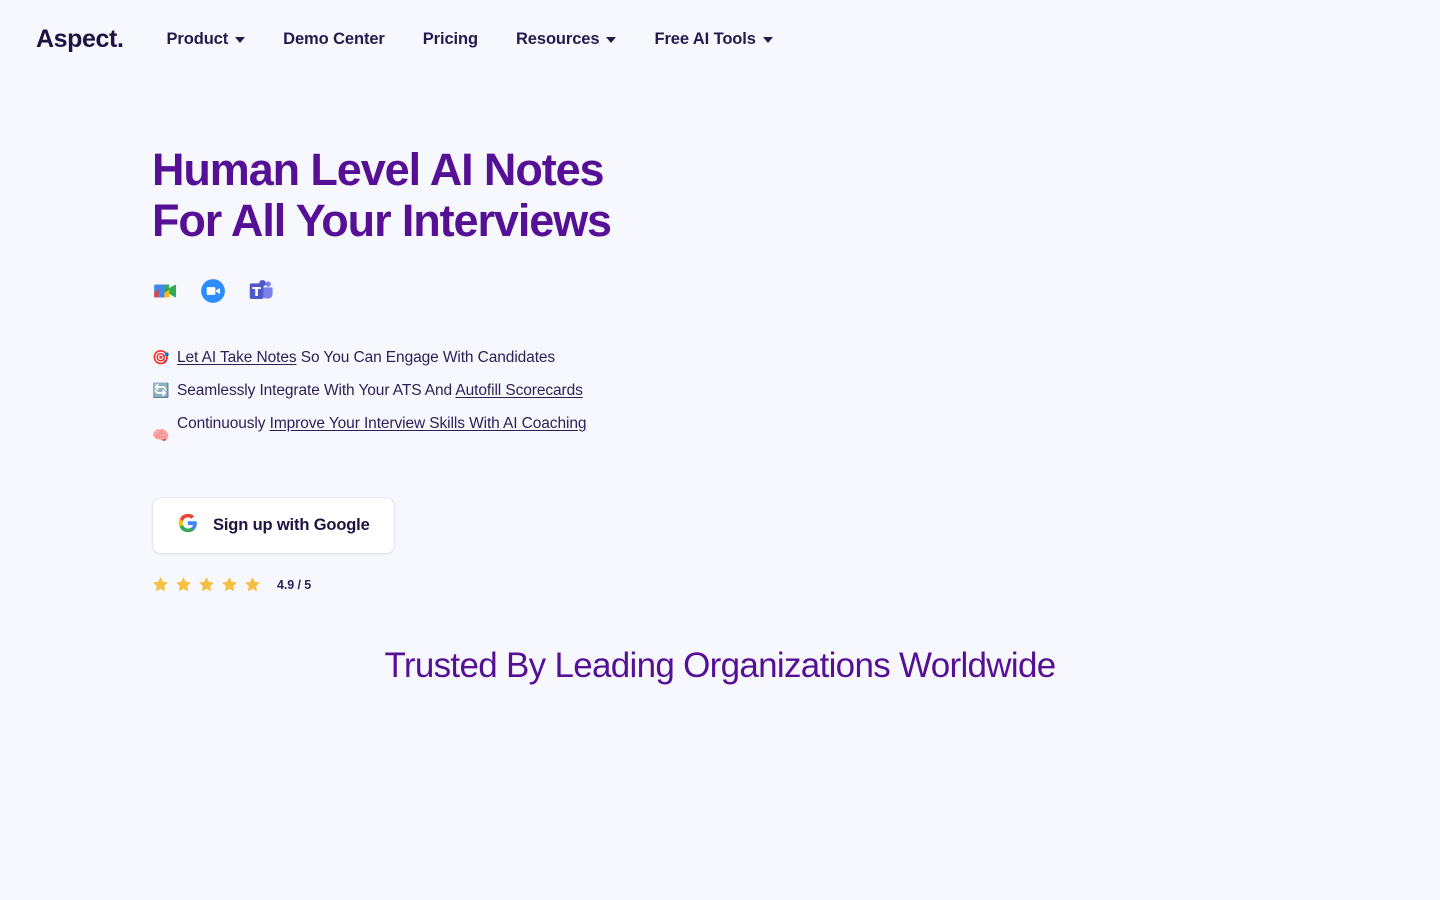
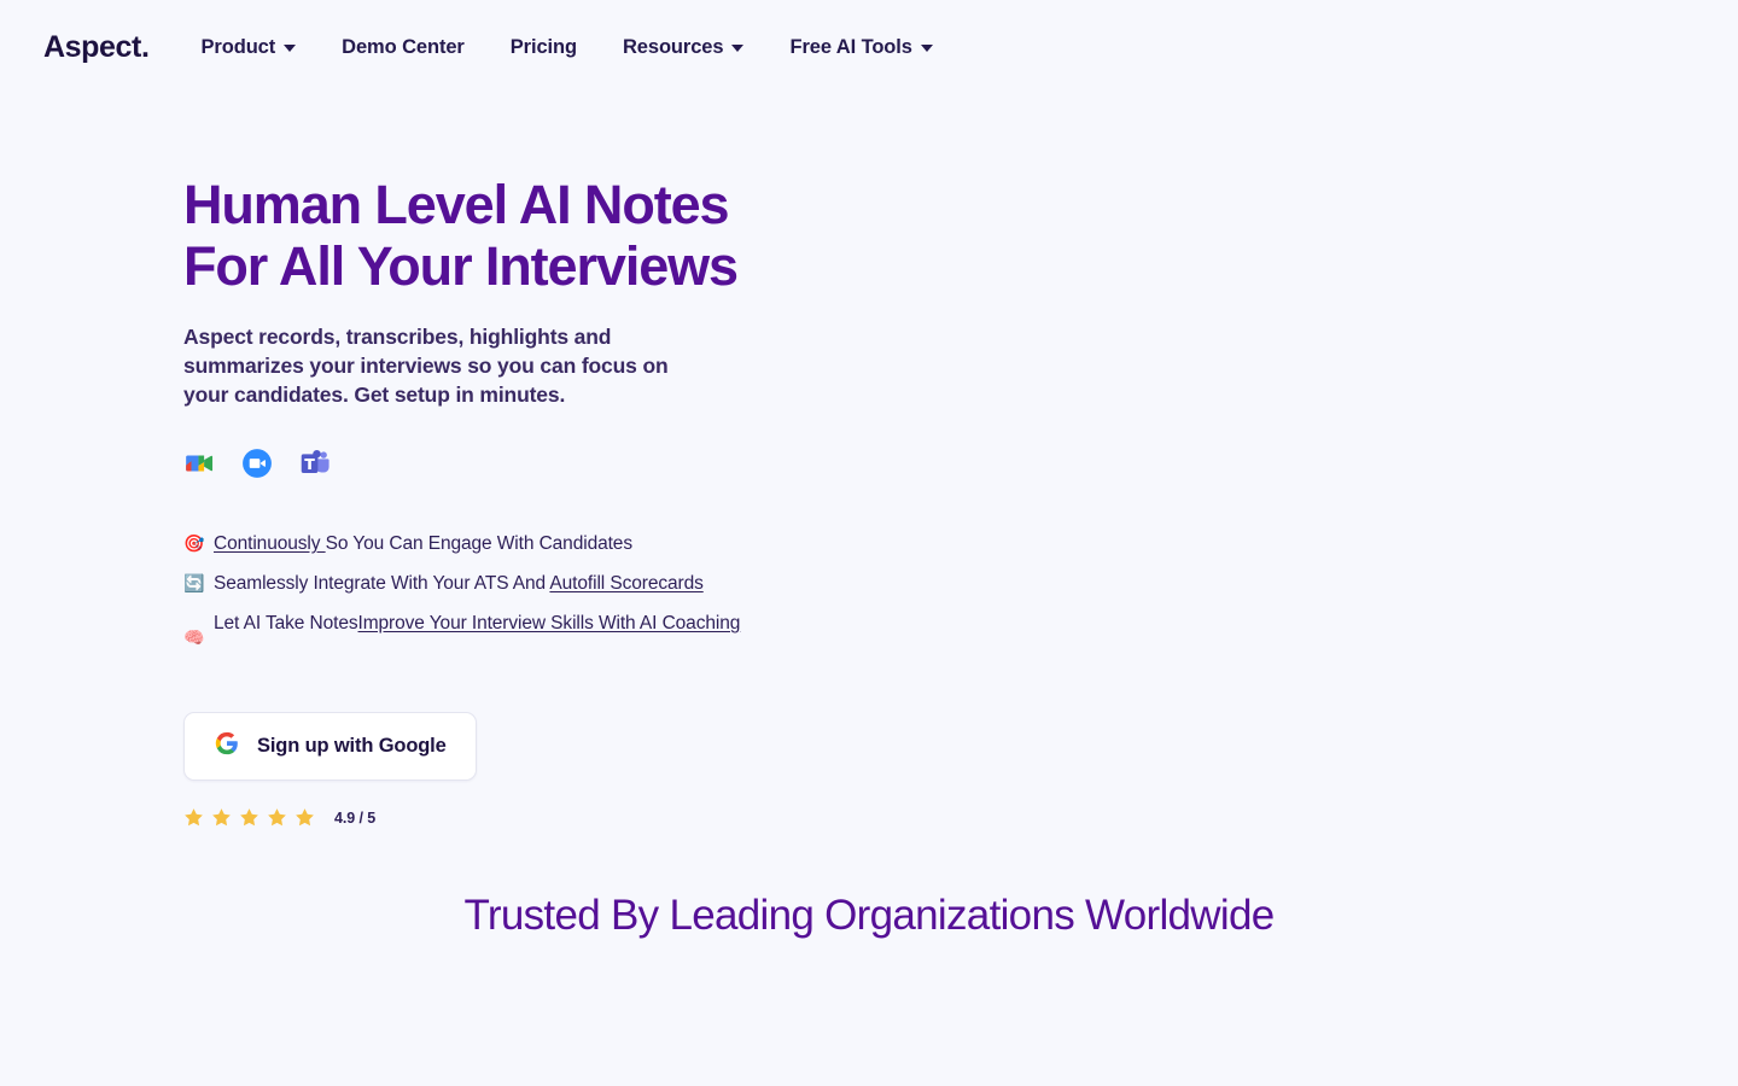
  Aspect.
  Product
  Demo Center
  Pricing
  Resources
  Free AI Tools
  Human Level AI Notes
  For All Your Interviews
+ Aspect records, transcribes, highlights and
+ summarizes your interviews so you can focus on
+ your candidates. Get setup in minutes.
  🎯
- Let AI Take Notes So You Can Engage With Candidates
+ Continuously So You Can Engage With Candidates
  🔄
  Seamlessly Integrate With Your ATS And Autofill Scorecards
  🧠
- Continuously Improve Your Interview Skills With AI Coaching
+ Let AI Take NotesImprove Your Interview Skills With AI Coaching
  Sign up with Google
  4.9 / 5
  Trusted By Leading Organizations Worldwide
